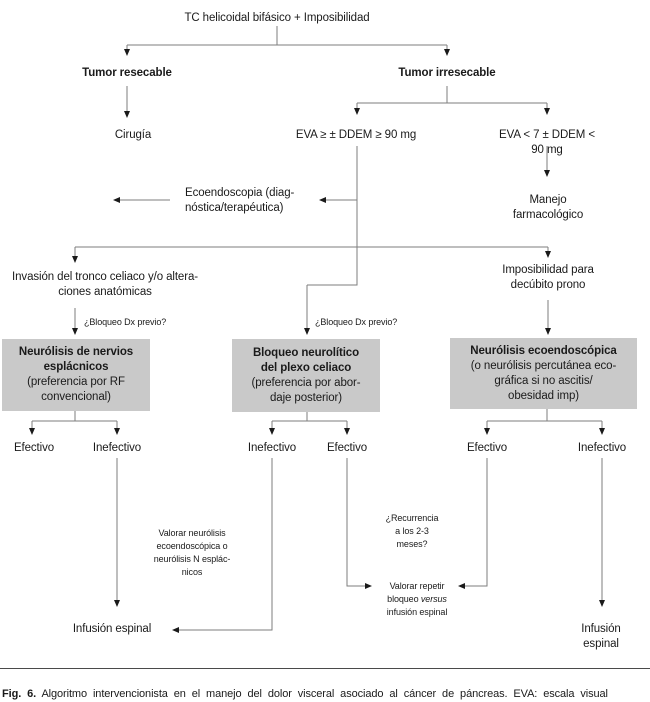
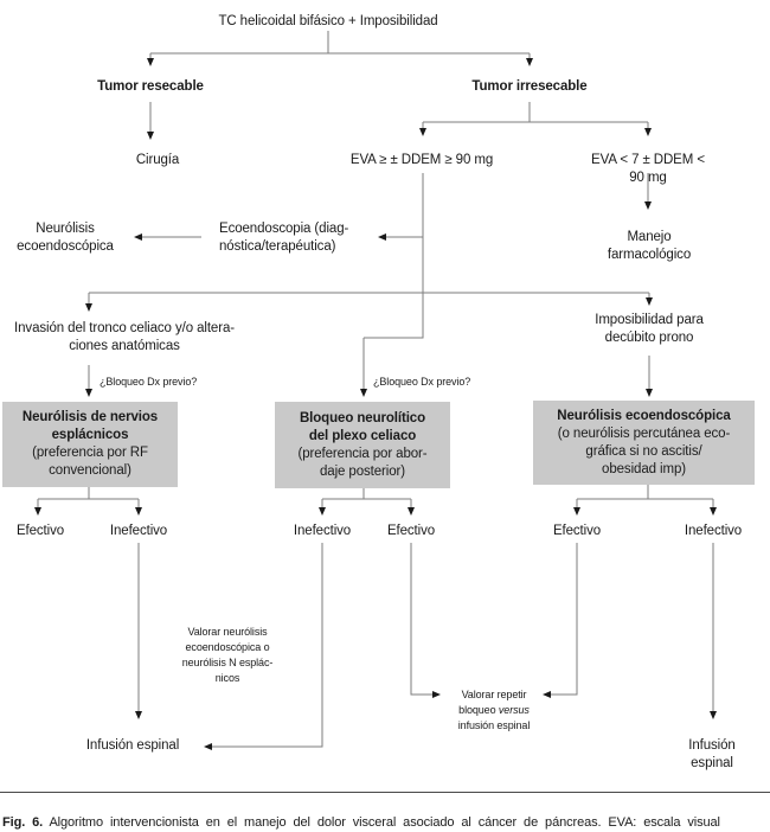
  TC helicoidal bifásico + Imposibilidad
  Tumor resecable
  Tumor irresecable
  Cirugía
  EVA ≥ ± DDEM ≥ 90 mg
  EVA < 7 ± DDEM < 90 mg
+ Neurólisis
+ ecoendoscópica
  Ecoendoscopia (diag-
  nóstica/terapéutica)
  Manejo farmacológico
  Invasión del tronco celiaco y/o altera-
  ciones anatómicas
  Imposibilidad para
  decúbito prono
  ¿Bloqueo Dx previo?
  ¿Bloqueo Dx previo?
  Neurólisis de nervios
  esplácnicos
  (preferencia por RF
  convencional)
  Bloqueo neurolítico
  del plexo celiaco
  (preferencia por abor-
  daje posterior)
  Neurólisis ecoendoscópica
  (o neurólisis percutánea eco-
  gráfica si no ascitis/
  obesidad imp)
  Efectivo
  Inefectivo
  Inefectivo
  Efectivo
  Efectivo
  Inefectivo
  Valorar neurólisis
  ecoendoscópica o
  neurólisis N esplác-
  nicos
- ¿Recurrencia
- a los 2-3
- meses?
  Valorar repetir
  bloqueo versus
  infusión espinal
  Infusión espinal
  Infusión espinal
  Fig. 6. Algoritmo intervencionista en el manejo del dolor visceral asociado al cáncer de páncreas. EVA: escala visual
